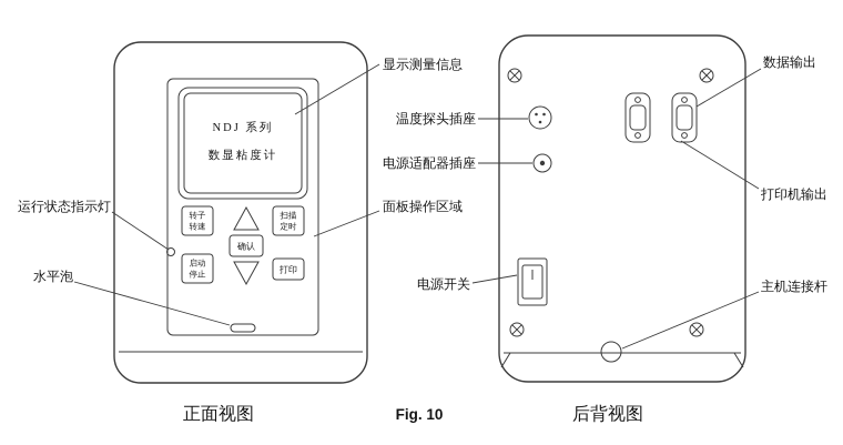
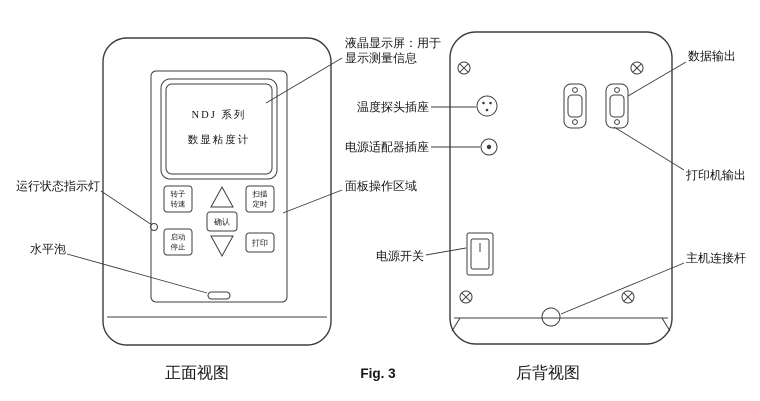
  NDJ 系列
  数显粘度计
  转子
  转速
  扫描
  定时
  确认
  启动
  停止
  打印
+ 液晶显示屏：用于
  显示测量信息
  面板操作区域
  运行状态指示灯
  水平泡
  温度探头插座
  电源适配器插座
  电源开关
  数据输出
  打印机输出
  主机连接杆
  正面视图
- Fig. 10
+ Fig. 3
  后背视图
